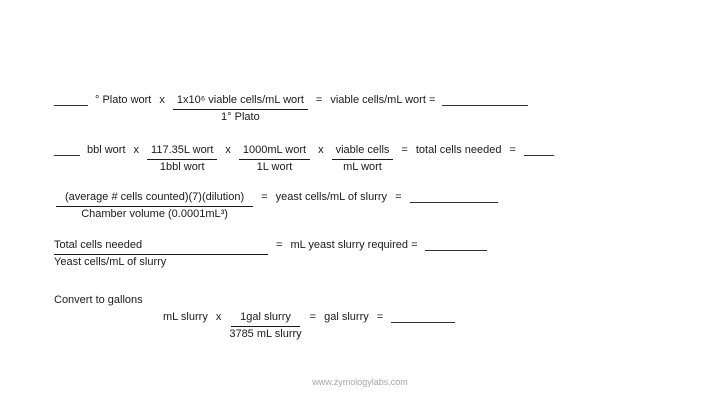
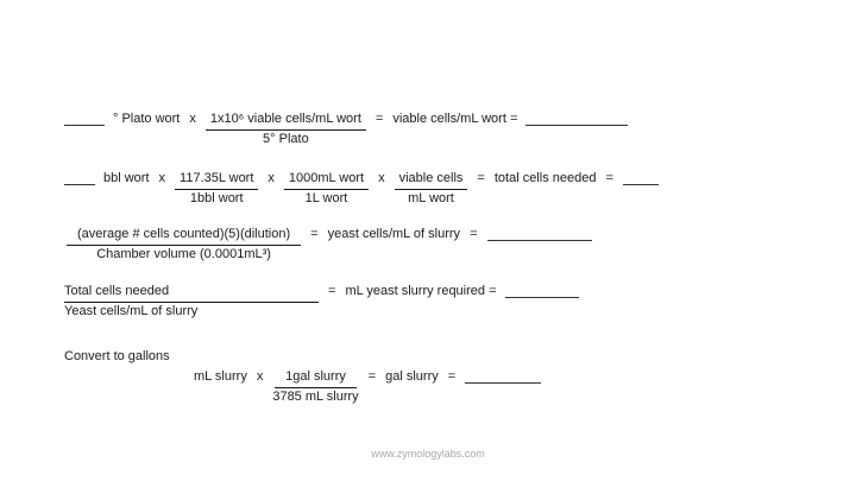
  ° Plato wort
  x
  1x10⁶ viable cells/mL wort
- 1° Plato
+ 5° Plato
  =
  viable cells/mL wort =
  bbl wort
  x
  117.35L wort
  1bbl wort
  x
  1000mL wort
  1L wort
  x
  viable cells
  mL wort
  =
  total cells needed
  =
- (average # cells counted)(7)(dilution)
+ (average # cells counted)(5)(dilution)
  Chamber volume (0.0001mL³)
  =
  yeast cells/mL of slurry
  =
  Total cells needed
  Yeast cells/mL of slurry
  =
  mL yeast slurry required =
  Convert to gallons
  mL slurry
  x
  1gal slurry
  3785 mL slurry
  =
  gal slurry
  =
  www.zymologylabs.com
